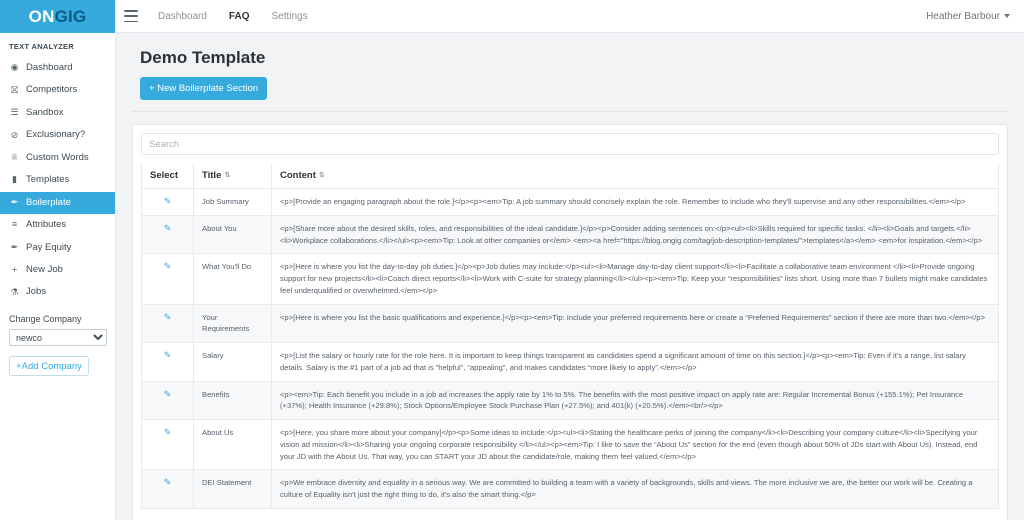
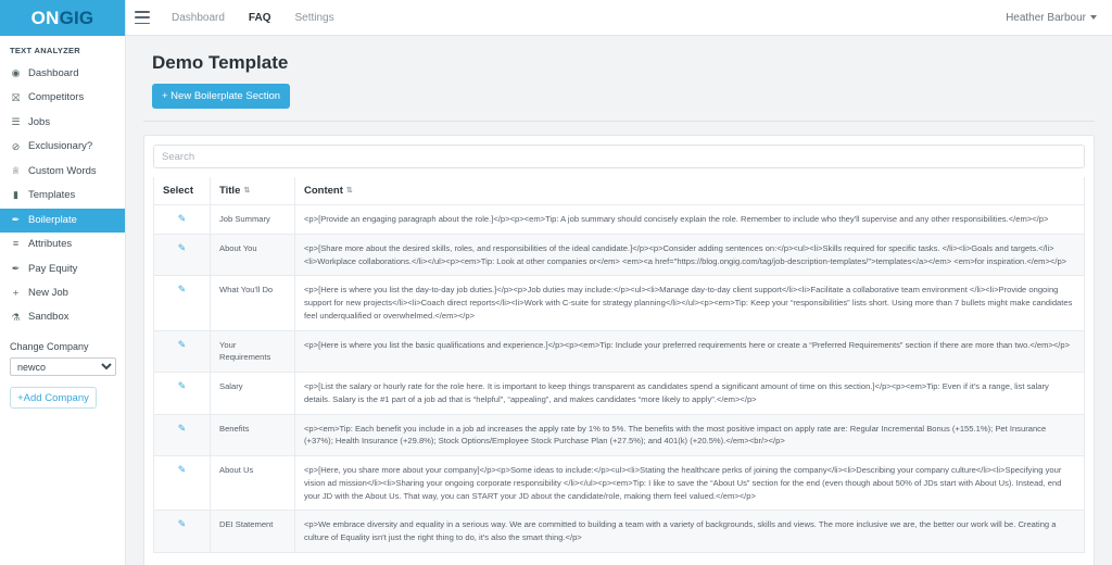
  ONGIG
  TEXT ANALYZER
  ◉
  Dashboard
  ⛝
  Competitors
  ☰
- Sandbox
+ Jobs
  ⊘
  Exclusionary?
  ♕
  Custom Words
  ▮
  Templates
  ✒
  Boilerplate
  ≡
  Attributes
  ✒
  Pay Equity
  ＋
  New Job
  ⚗
- Jobs
+ Sandbox
  Change Company
  newco
  +Add Company
  Dashboard
  FAQ
  Settings
  Heather Barbour
  Demo Template
  + New Boilerplate Section
  Search
  Select	Title	Content
  ✎	Job Summary	<p>[Provide an engaging paragraph about the role.]</p><p><em>Tip: A job summary should concisely explain the role. Remember to include who they'll supervise and any other responsibilities.</em></p>
  ✎	About You	<p>[Share more about the desired skills, roles, and responsibilities of the ideal candidate.]</p><p>Consider adding sentences on:</p><ul><li>Skills required for specific tasks. </li><li>Goals and targets.</li><li>Workplace collaborations.</li></ul><p><em>Tip: Look at other companies or</em> <em><a href="https://blog.ongig.com/tag/job-description-templates/">templates</a></em> <em>for inspiration.</em></p>
  ✎	What You'll Do	<p>[Here is where you list the day-to-day job duties.]</p><p>Job duties may include:</p><ul><li>Manage day-to-day client support</li><li>Facilitate a collaborative team environment </li><li>Provide ongoing support for new projects</li><li>Coach direct reports</li><li>Work with C-suite for strategy planning</li></ul><p><em>Tip: Keep your “responsibilities” lists short. Using more than 7 bullets might make candidates feel underqualified or overwhelmed.</em></p>
  ✎	Your Requirements	<p>[Here is where you list the basic qualifications and experience.]</p><p><em>Tip: Include your preferred requirements here or create a “Preferred Requirements” section if there are more than two.</em></p>
  ✎	Salary	<p>[List the salary or hourly rate for the role here. It is important to keep things transparent as candidates spend a significant amount of time on this section.]</p><p><em>Tip: Even if it's a range, list salary details. Salary is the #1 part of a job ad that is “helpful”, “appealing”, and makes candidates “more likely to apply”.</em></p>
  ✎	Benefits	<p><em>Tip: Each benefit you include in a job ad increases the apply rate by 1% to 5%. The benefits with the most positive impact on apply rate are: Regular Incremental Bonus (+155.1%); Pet Insurance (+37%); Health Insurance (+29.8%); Stock Options/Employee Stock Purchase Plan (+27.5%); and 401(k) (+20.5%).</em><br/></p>
  ✎	About Us	<p>[Here, you share more about your company]</p><p>Some ideas to include:</p><ul><li>Stating the healthcare perks of joining the company</li><li>Describing your company culture</li><li>Specifying your vision ad mission</li><li>Sharing your ongoing corporate responsibility </li></ul><p><em>Tip: I like to save the “About Us” section for the end (even though about 50% of JDs start with About Us). Instead, end your JD with the About Us. That way, you can START your JD about the candidate/role, making them feel valued.</em></p>
  ✎	DEI Statement	<p>We embrace diversity and equality in a serious way. We are committed to building a team with a variety of backgrounds, skills and views. The more inclusive we are, the better our work will be. Creating a culture of Equality isn't just the right thing to do, it's also the smart thing.</p>
